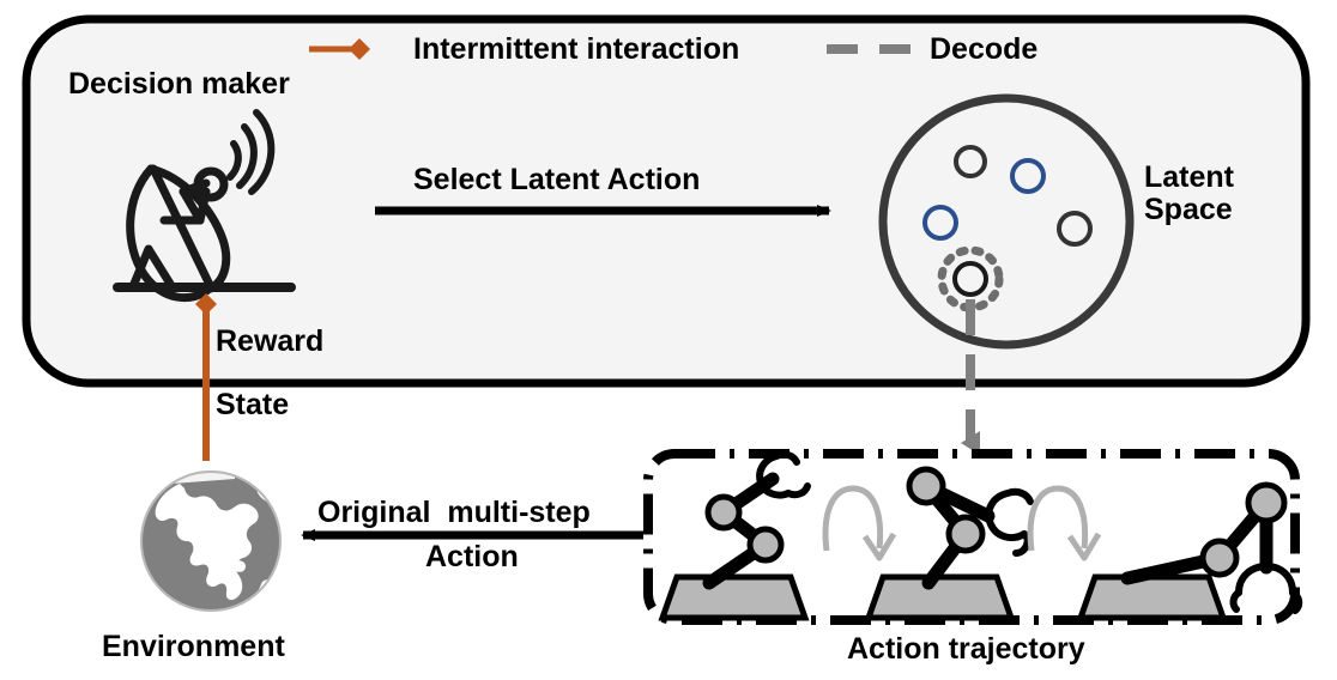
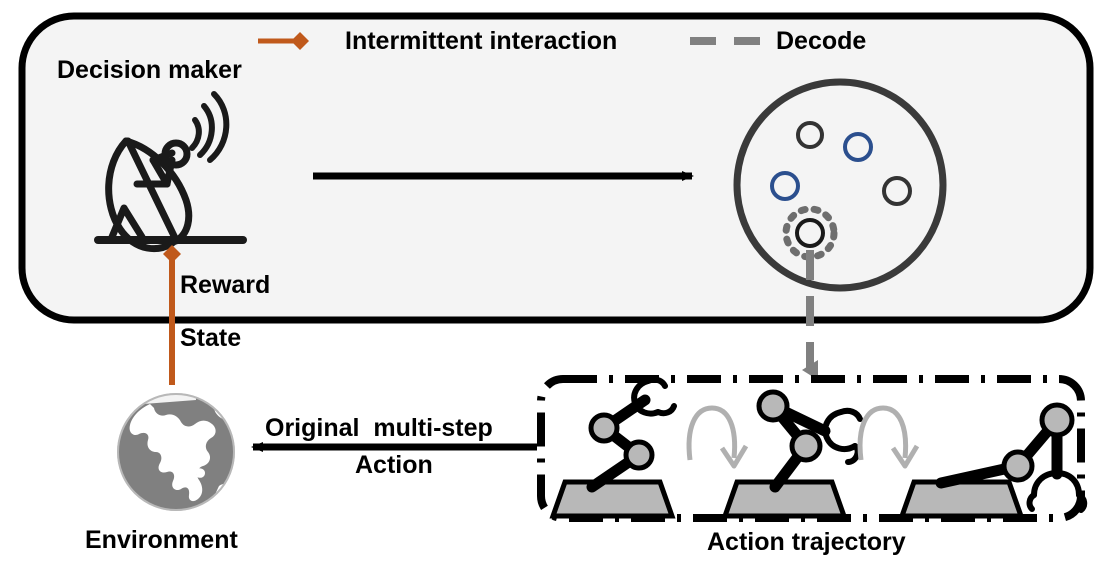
  Intermittent interaction
  Decode
  Decision maker
- Select Latent Action
- Latent
- Space
  Reward
  State
  Original multi-step
  Action
  Environment
  Action trajectory
